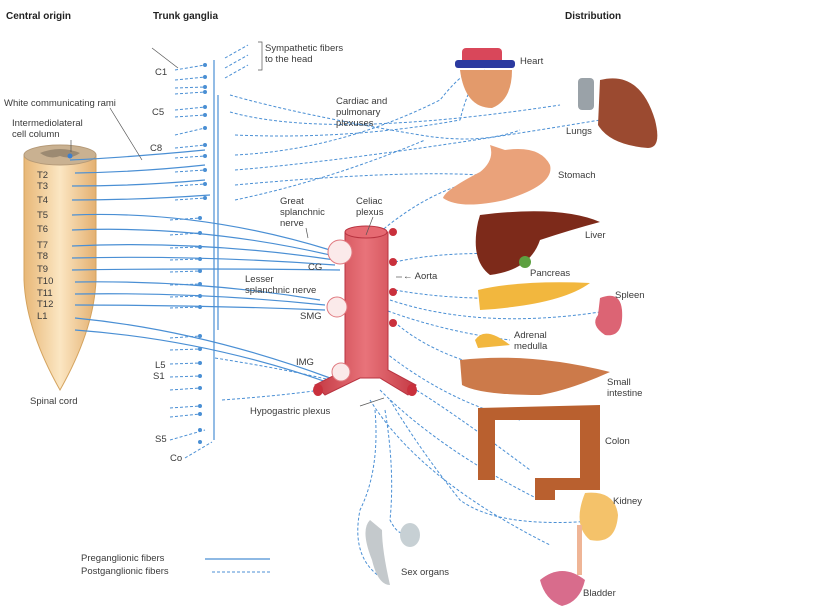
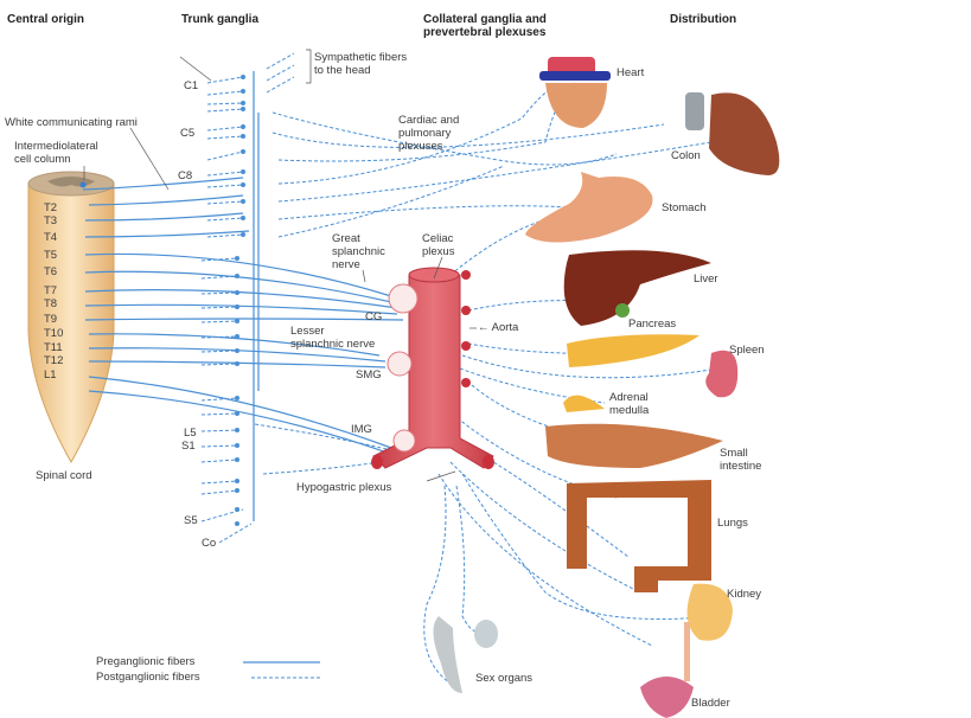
  Central origin
  Trunk ganglia
+ Collateral ganglia and
+ prevertebral plexuses
  Distribution
  White communicating rami
  Intermediolateral
  cell column
  Spinal cord
  Sympathetic fibers
  to the head
  Cardiac and
  pulmonary
  plexuses
  Great
  splanchnic
  nerve
  Celiac
  plexus
  CG
  Lesser
  splanchnic nerve
  SMG
  IMG
  ← Aorta
  Hypogastric plexus
  C1
  C5
  C8
  T2
  T3
  T4
  T5
  T6
  T7
  T8
  T9
  T10
  T11
  T12
  L1
  L5
  S1
  S5
  Co
  Heart
- Lungs
+ Colon
  Stomach
  Liver
  Pancreas
  Spleen
  Adrenal
  medulla
  Small
  intestine
- Colon
+ Lungs
  Kidney
  Bladder
  Sex organs
  Preganglionic fibers
  Postganglionic fibers
